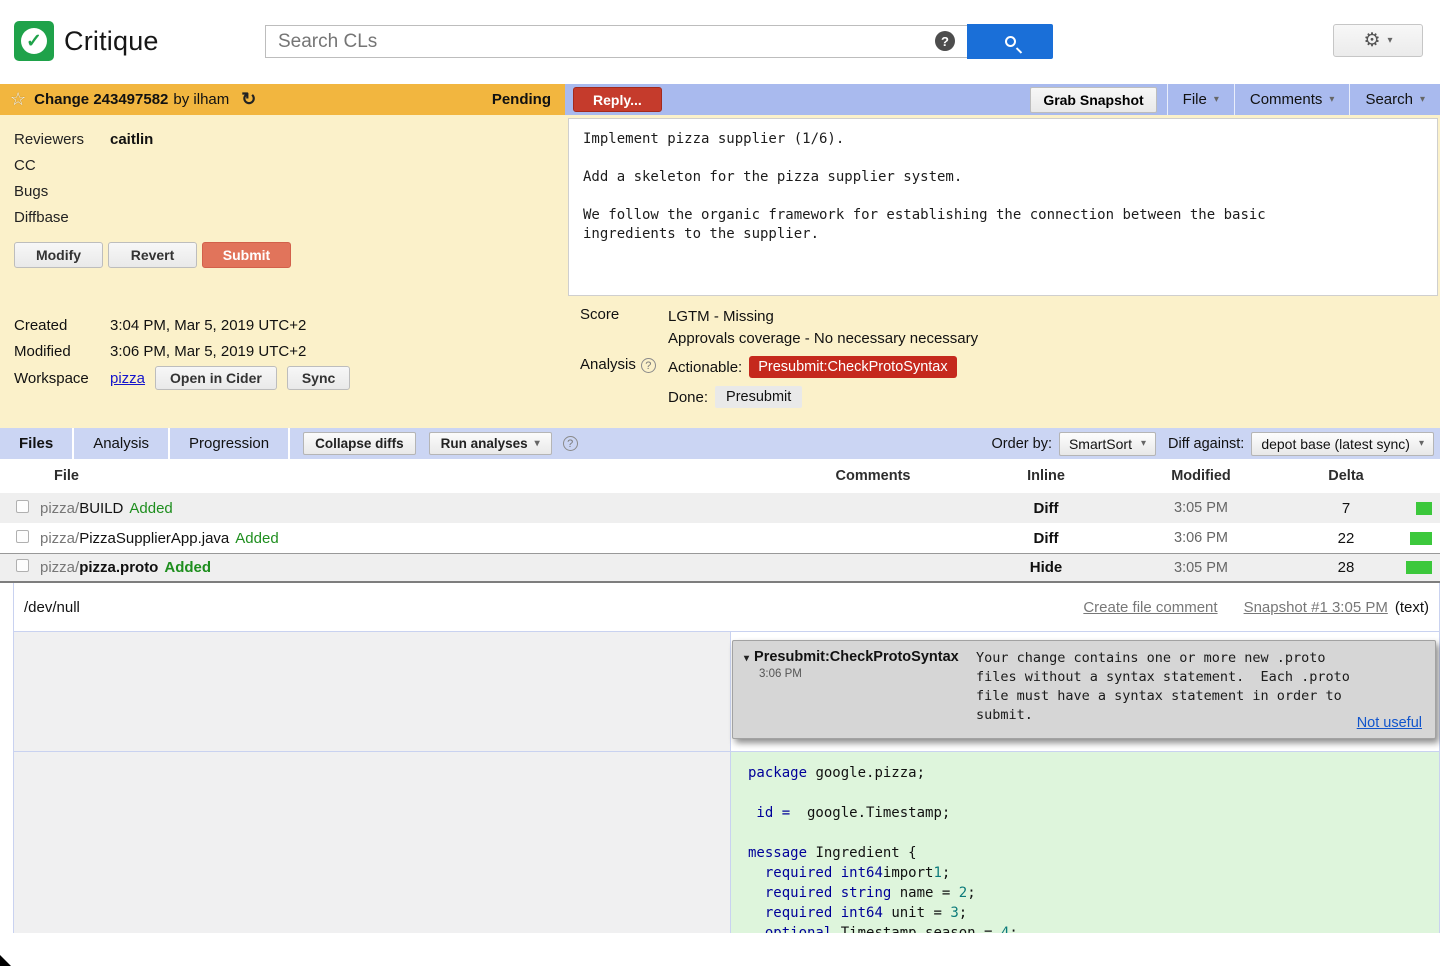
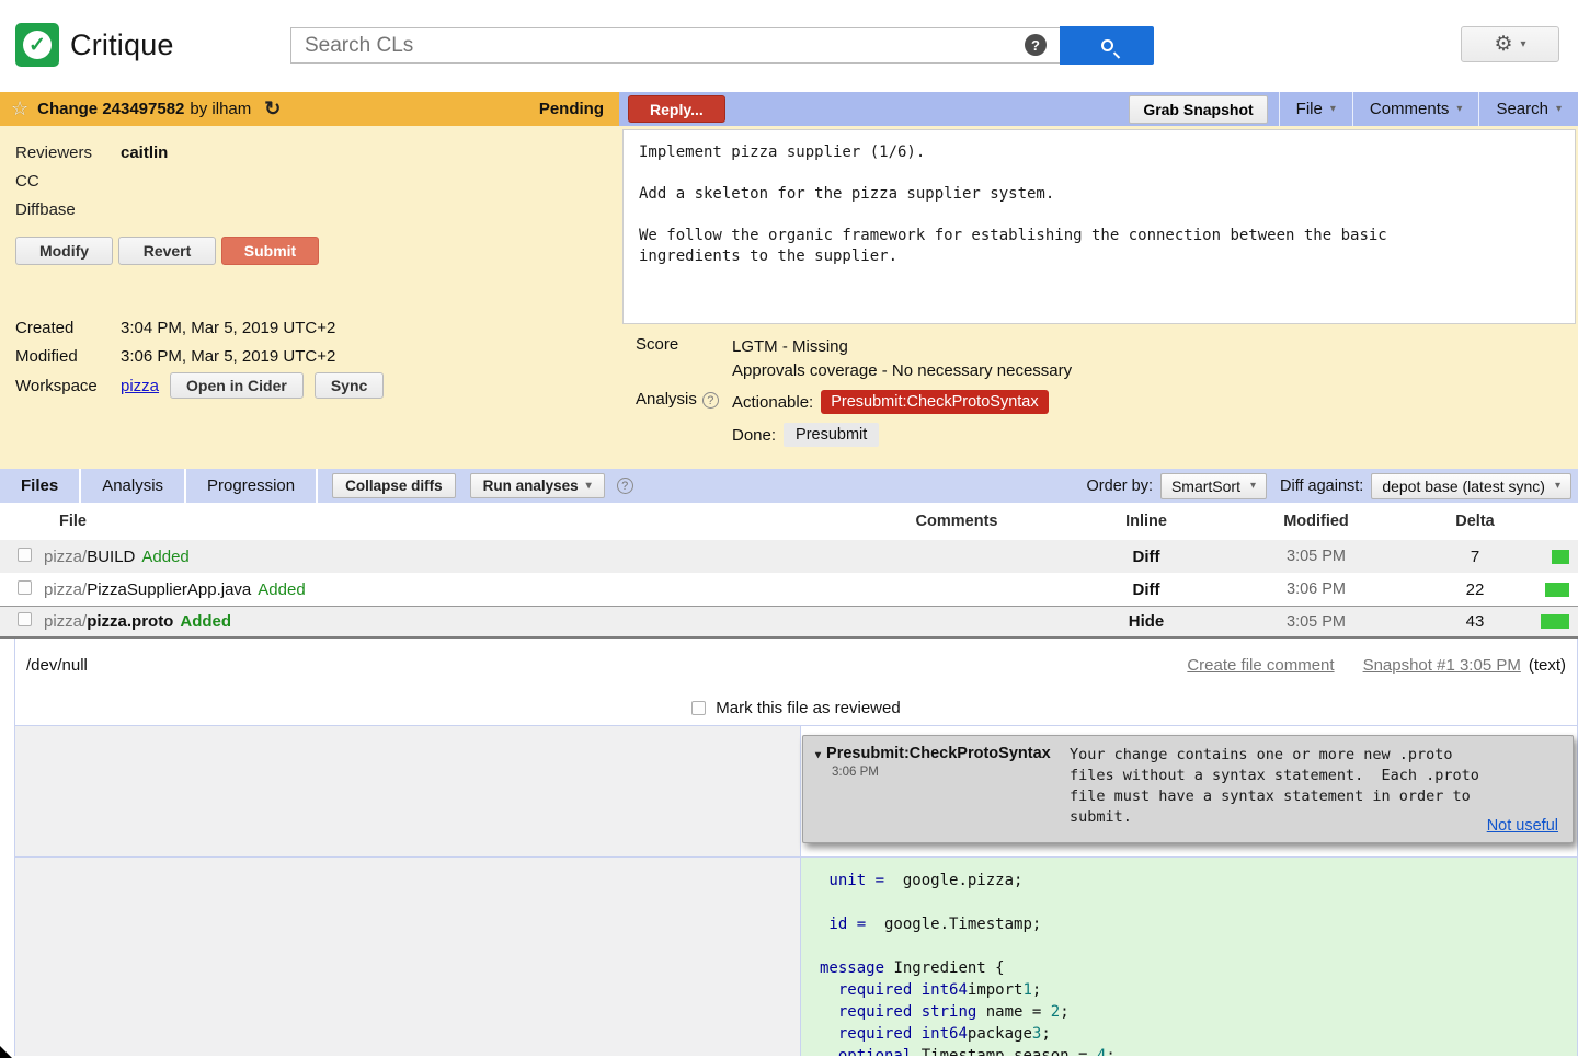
  ✓
  Critique
  Search CLs
  ?
  ⚙
  ▾
  ☆
  Change 243497582
  by ilham
  ↻
  Pending
  Reply...
  Grab Snapshot
  File
  ▾
  Comments
  ▾
  Search
  ▾
  Reviewers
  caitlin
  CC
- Bugs
  Diffbase
  Modify
  Revert
  Submit
  Created
  3:04 PM, Mar 5, 2019 UTC+2
  Modified
  3:06 PM, Mar 5, 2019 UTC+2
  Workspace
  pizza
  Open in Cider
  Sync
  Implement pizza supplier (1/6).
  Add a skeleton for the pizza supplier system.
  We follow the organic framework for establishing the connection between the basic
  ingredients to the supplier.
  Score
  LGTM - Missing
  Approvals coverage - No necessary necessary
  Analysis
  ?
  Actionable:
  Presubmit:CheckProtoSyntax
  Done:
  Presubmit
  Files
  Analysis
  Progression
  Collapse diffs
  Run analyses
  ▾
  ?
  Order by:
  SmartSort
  ▾
  Diff against:
  depot base (latest sync)
  ▾
  File
  Comments
  Inline
  Modified
  Delta
  pizza/BUILD Added
  Diff
  3:05 PM
  7
  pizza/PizzaSupplierApp.java Added
  Diff
  3:06 PM
  22
  pizza/pizza.proto Added
  Hide
  3:05 PM
- 28
+ 43
  /dev/null
  Create file comment
  Snapshot #1 3:05 PM
  (text)
+ Mark this file as reviewed
  ▾
  Presubmit:CheckProtoSyntax
  3:06 PM
  Your change contains one or more new .proto
  files without a syntax statement. Each .proto
  file must have a syntax statement in order to
  submit.
  Not useful
- package google.pizza;
+ unit = google.pizza;
  id = google.Timestamp;
  message Ingredient {
  required int64import1;
  required string name = 2;
- required int64 unit = 3;
+ required int64package3;
